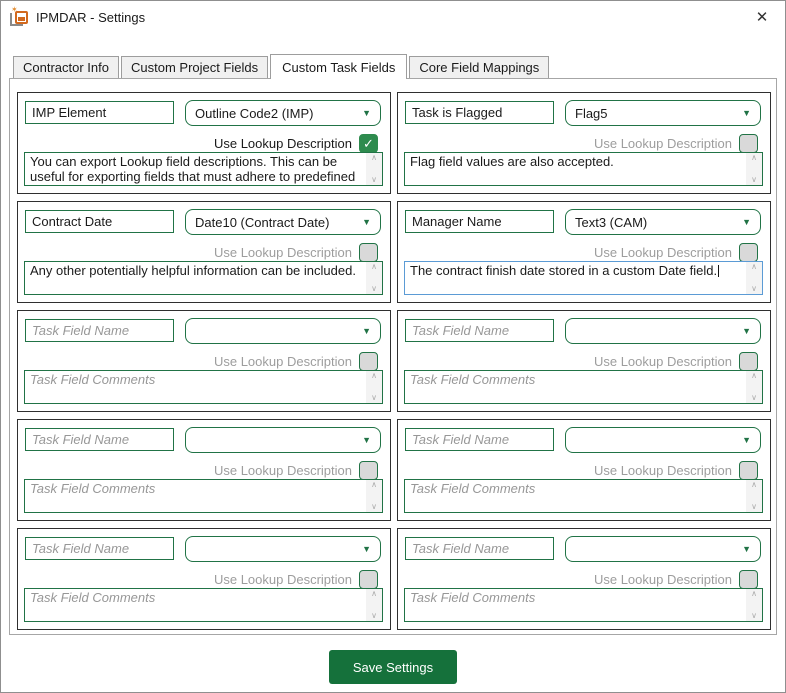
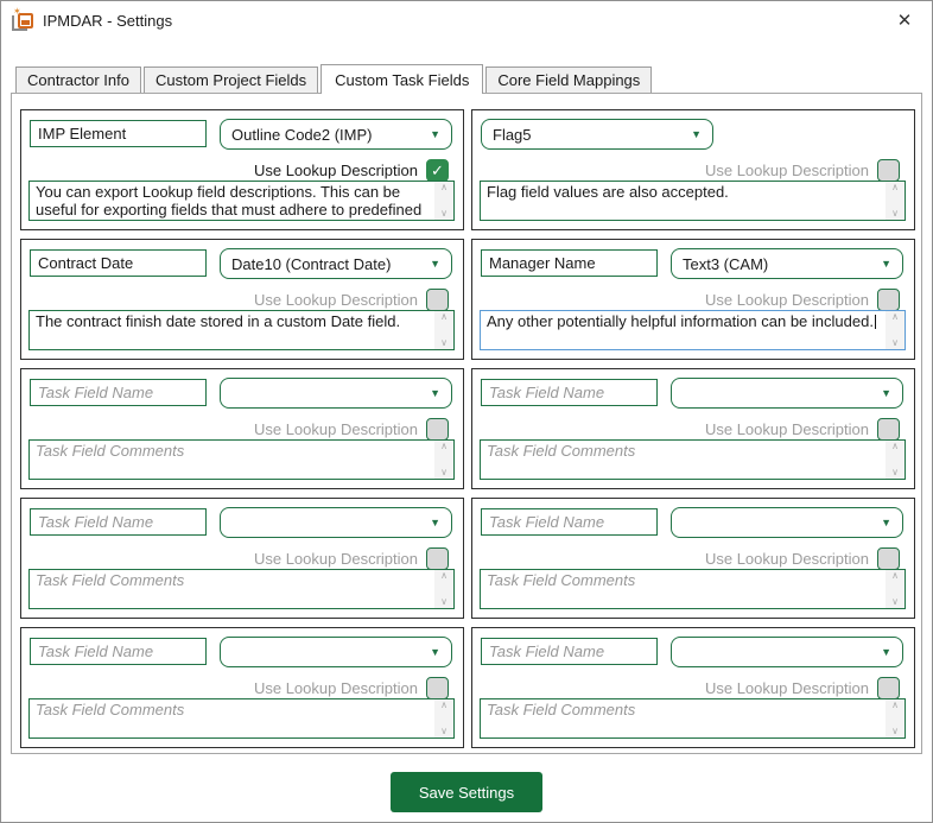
  ✶
  IPMDAR - Settings
  ✕
  Contractor Info
  Custom Project Fields
  Custom Task Fields
  Core Field Mappings
  IMP Element
  Outline Code2 (IMP)
  ▼
  Use Lookup Description
  ✓
  You can export Lookup field descriptions. This can be useful for exporting fields that must adhere to predefined
  ∧
  ∨
- Task is Flagged
  Flag5
  ▼
  Use Lookup Description
  Flag field values are also accepted.
  ∧
  ∨
  Contract Date
  Date10 (Contract Date)
  ▼
  Use Lookup Description
- Any other potentially helpful information can be included.
+ The contract finish date stored in a custom Date field.
  ∧
  ∨
  Manager Name
  Text3 (CAM)
  ▼
  Use Lookup Description
- The contract finish date stored in a custom Date field.
+ Any other potentially helpful information can be included.
  ∧
  ∨
  Task Field Name
  ▼
  Use Lookup Description
  Task Field Comments
  ∧
  ∨
  Task Field Name
  ▼
  Use Lookup Description
  Task Field Comments
  ∧
  ∨
  Task Field Name
  ▼
  Use Lookup Description
  Task Field Comments
  ∧
  ∨
  Task Field Name
  ▼
  Use Lookup Description
  Task Field Comments
  ∧
  ∨
  Task Field Name
  ▼
  Use Lookup Description
  Task Field Comments
  ∧
  ∨
  Task Field Name
  ▼
  Use Lookup Description
  Task Field Comments
  ∧
  ∨
  Save Settings
